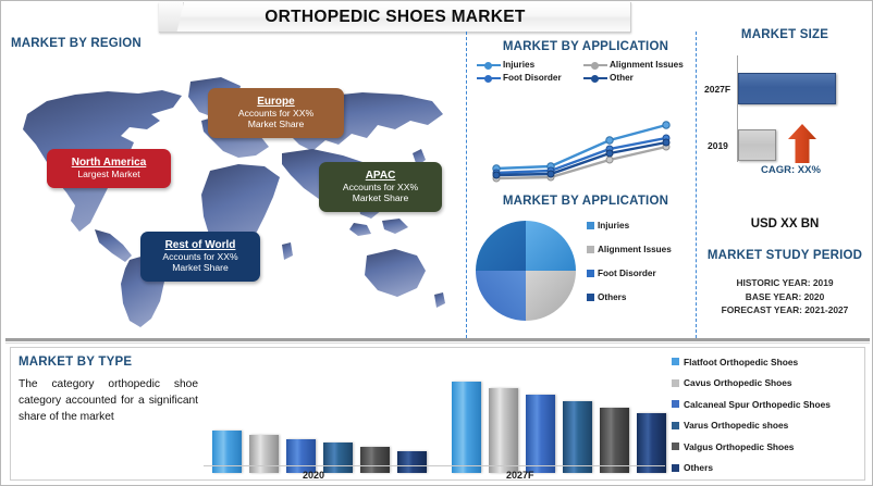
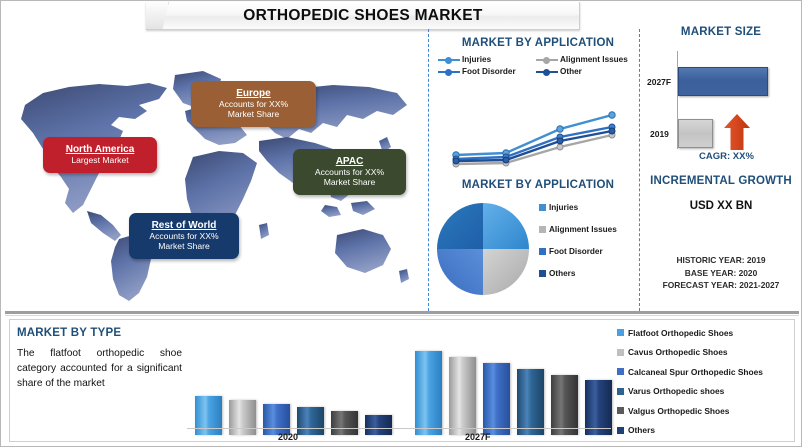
  ORTHOPEDIC SHOES MARKET
- MARKET BY REGION
  North America
  Largest Market
  Europe
  Accounts for XX%
  Market Share
  APAC
  Accounts for XX%
  Market Share
  Rest of World
  Accounts for XX%
  Market Share
  MARKET BY APPLICATION
  Injuries
  Alignment Issues
  Foot Disorder
  Other
  MARKET BY APPLICATION
  Injuries
  Alignment Issues
  Foot Disorder
  Others
  MARKET SIZE
  2027F
  2019
  CAGR: XX%
+ INCREMENTAL GROWTH
  USD XX BN
- MARKET STUDY PERIOD
  HISTORIC YEAR: 2019
  BASE YEAR: 2020
  FORECAST YEAR: 2021-2027
  MARKET BY TYPE
- The category orthopedic shoe category accounted for a significant share of the market
+ The flatfoot orthopedic shoe category accounted for a significant share of the market
  2020
  2027F
  Flatfoot Orthopedic Shoes
  Cavus Orthopedic Shoes
  Calcaneal Spur Orthopedic Shoes
  Varus Orthopedic shoes
  Valgus Orthopedic Shoes
  Others
